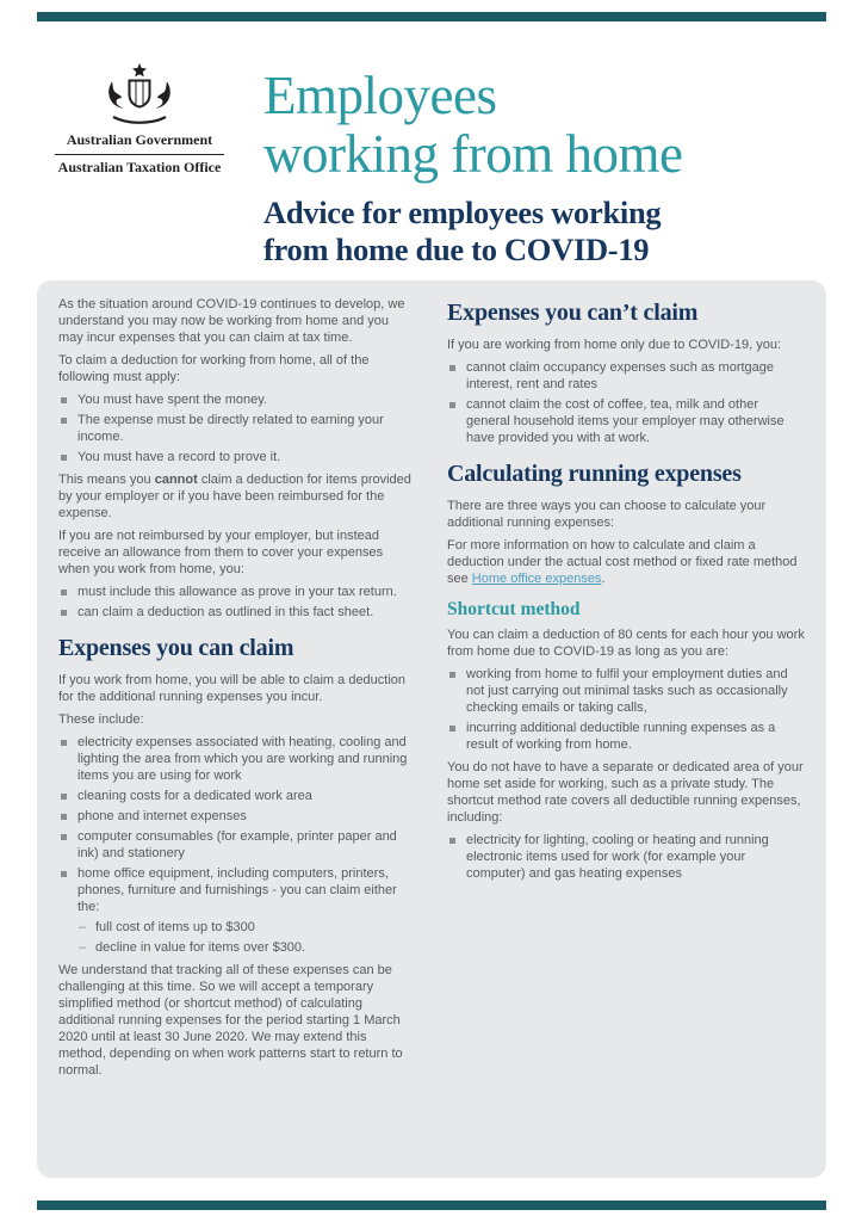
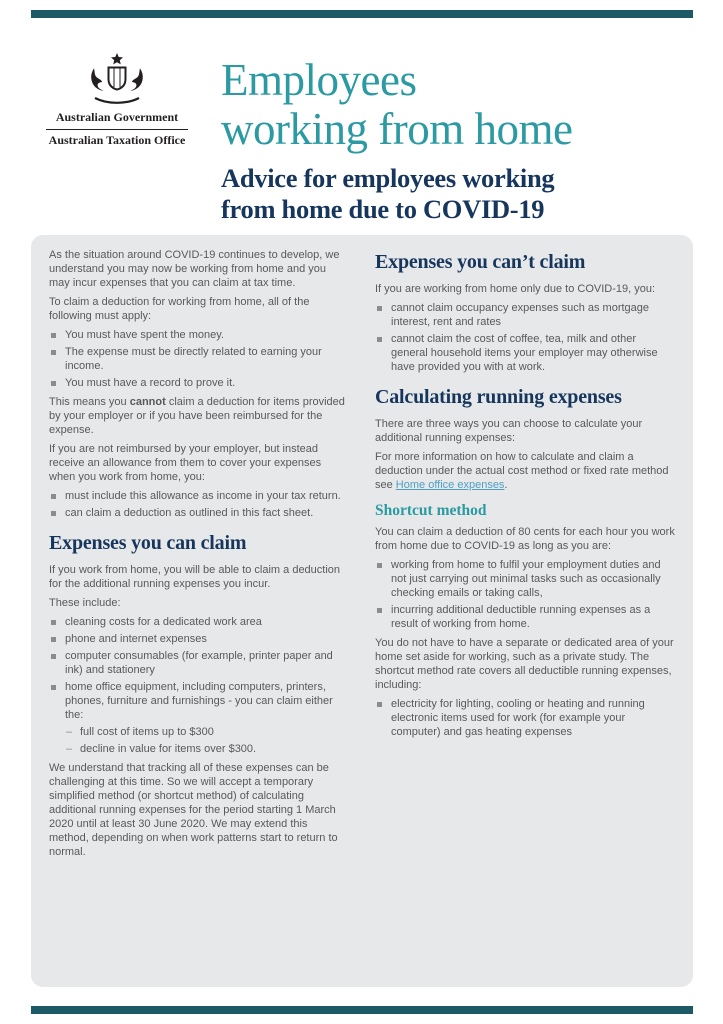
  Australian Government
  Australian Taxation Office
  Employees
  working from home
  Advice for employees working
  from home due to COVID-19
  As the situation around COVID-19 continues to develop, we understand you may now be working from home and you may incur expenses that you can claim at tax time.
  To claim a deduction for working from home, all of the following must apply:
  You must have spent the money.
  The expense must be directly related to earning your income.
  You must have a record to prove it.
  This means you cannot claim a deduction for items provided by your employer or if you have been reimbursed for the expense.
  If you are not reimbursed by your employer, but instead receive an allowance from them to cover your expenses when you work from home, you:
- must include this allowance as prove in your tax return.
+ must include this allowance as income in your tax return.
  can claim a deduction as outlined in this fact sheet.
  Expenses you can claim
  If you work from home, you will be able to claim a deduction for the additional running expenses you incur.
  These include:
- electricity expenses associated with heating, cooling and lighting the area from which you are working and running items you are using for work
  cleaning costs for a dedicated work area
  phone and internet expenses
  computer consumables (for example, printer paper and ink) and stationery
  home office equipment, including computers, printers, phones, furniture and furnishings - you can claim either the:
  full cost of items up to $300
  decline in value for items over $300.
  We understand that tracking all of these expenses can be challenging at this time. So we will accept a temporary simplified method (or shortcut method) of calculating additional running expenses for the period starting 1 March 2020 until at least 30 June 2020. We may extend this method, depending on when work patterns start to return to normal.
  Expenses you can’t claim
  If you are working from home only due to COVID-19, you:
  cannot claim occupancy expenses such as mortgage interest, rent and rates
  cannot claim the cost of coffee, tea, milk and other general household items your employer may otherwise have provided you with at work.
  Calculating running expenses
  There are three ways you can choose to calculate your additional running expenses:
  For more information on how to calculate and claim a deduction under the actual cost method or fixed rate method see Home office expenses.
  Shortcut method
  You can claim a deduction of 80 cents for each hour you work from home due to COVID-19 as long as you are:
  working from home to fulfil your employment duties and not just carrying out minimal tasks such as occasionally checking emails or taking calls,
  incurring additional deductible running expenses as a result of working from home.
  You do not have to have a separate or dedicated area of your home set aside for working, such as a private study. The shortcut method rate covers all deductible running expenses, including:
  electricity for lighting, cooling or heating and running electronic items used for work (for example your computer) and gas heating expenses
